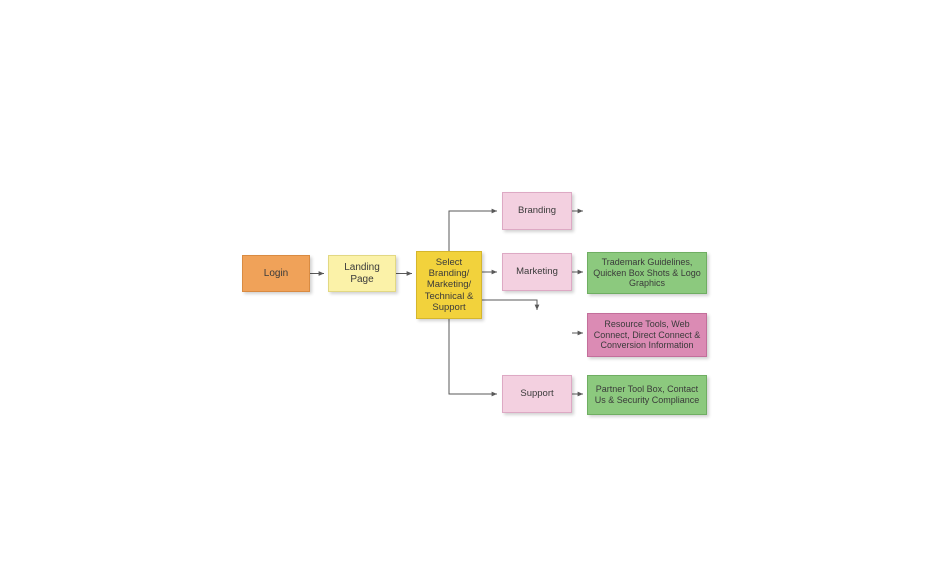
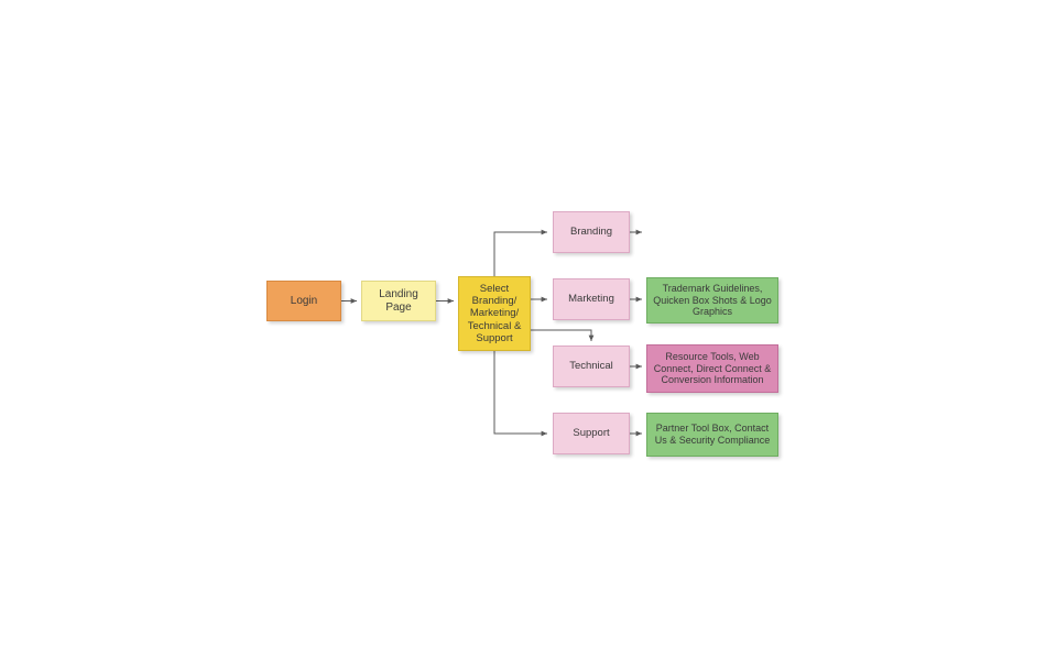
  Login
  Landing Page
  Select
  Branding/
  Marketing/
  Technical &
  Support
  Branding
  Marketing
+ Technical
  Support
  Trademark Guidelines,
  Quicken Box Shots & Logo
  Graphics
  Resource Tools, Web
  Connect, Direct Connect &
  Conversion Information
  Partner Tool Box, Contact
  Us & Security Compliance
